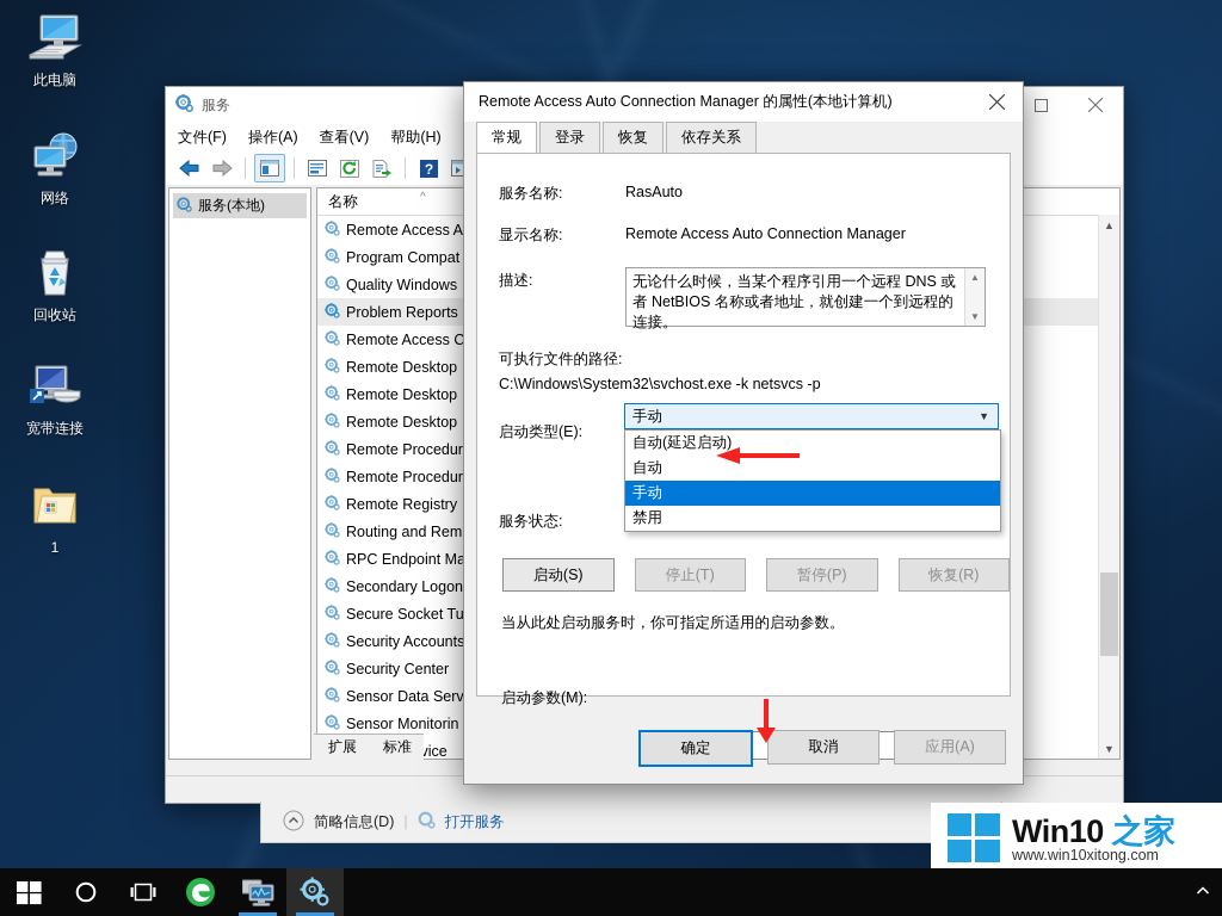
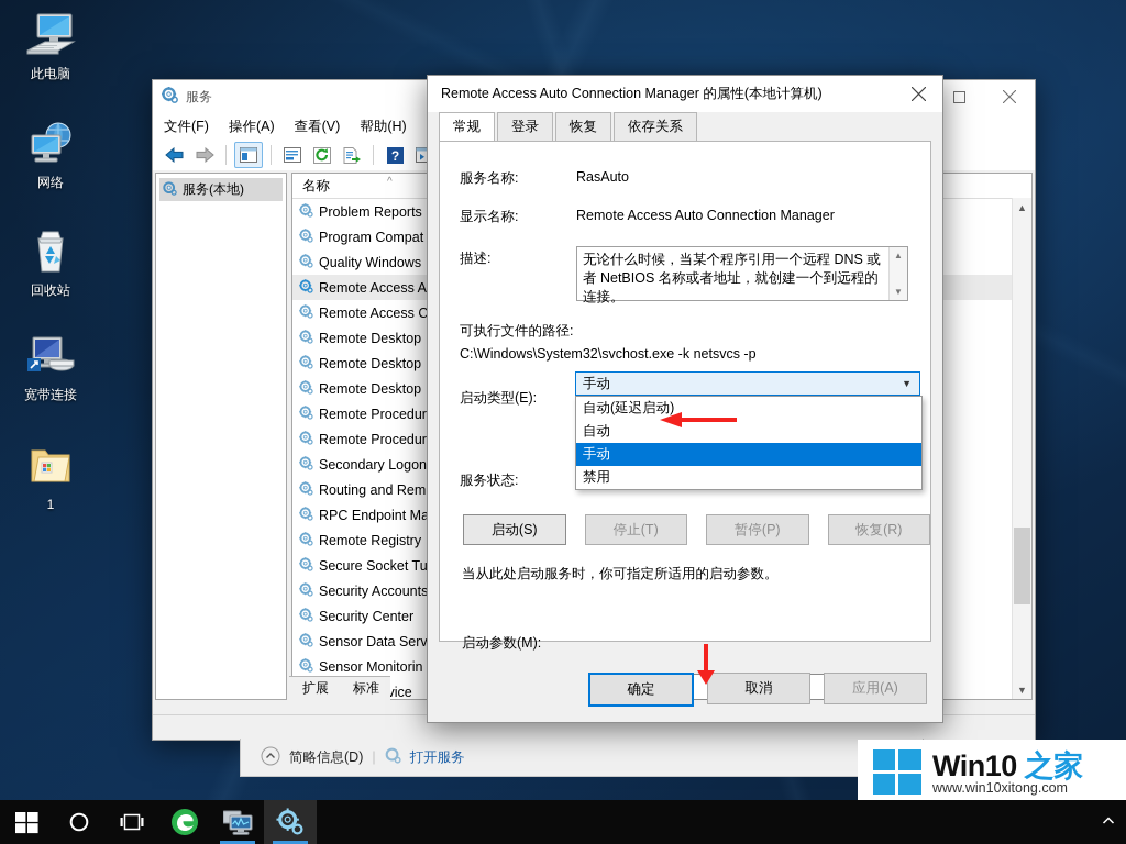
  此电脑
  网络
  回收站
  宽带连接
  1
  服务
  文件(F)
  操作(A)
  查看(V)
  帮助(H)
  ?
  服务(本地)
  名称
  ^
- Remote Access A
+ Problem Reports
  Program Compat
  Quality Windows
- Problem Reports
+ Remote Access A
  Remote Access C
  Remote Desktop
  Remote Desktop
  Remote Desktop
  Remote Procedur
  Remote Procedur
- Remote Registry
+ Secondary Logon
  Routing and Rem
  RPC Endpoint Ma
- Secondary Logon
+ Remote Registry
  Secure Socket Tu
  Security Accounts
  Security Center
  Sensor Data Serv
  Sensor Monitorin
  ▲
  ▼
  扩展
  标准
  简略信息(D)
  |
  打开服务
  Remote Access Auto Connection Manager 的属性(本地计算机)
  常规
  登录
  恢复
  依存关系
  服务名称:
  RasAuto
  显示名称:
  Remote Access Auto Connection Manager
  描述:
  无论什么时候，当某个程序引用一个远程 DNS 或者 NetBIOS 名称或者地址，就创建一个到远程的连接。
  ▲
  ▼
  可执行文件的路径:
  C:\Windows\System32\svchost.exe -k netsvcs -p
  启动类型(E):
  服务状态:
  启动(S)
  停止(T)
  暂停(P)
  恢复(R)
  当从此处启动服务时，你可指定所适用的启动参数。
  启动参数(M):
  手动
  ▼
  自动(延迟启动)
  自动
  手动
  禁用
  确定
  取消
  应用(A)
  Win10 之家 www.win10xitong.com
